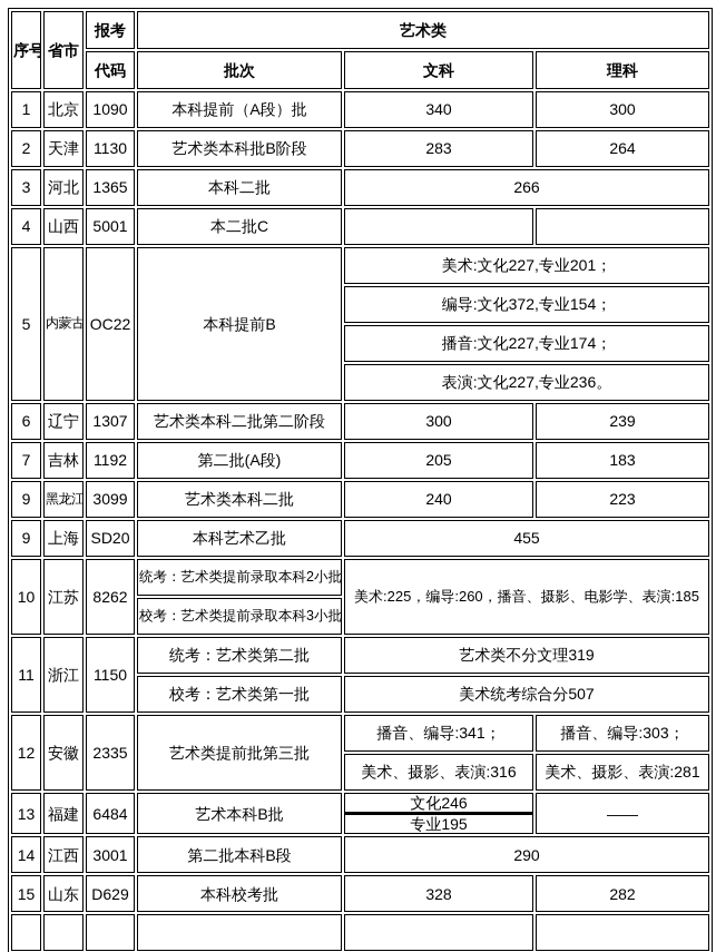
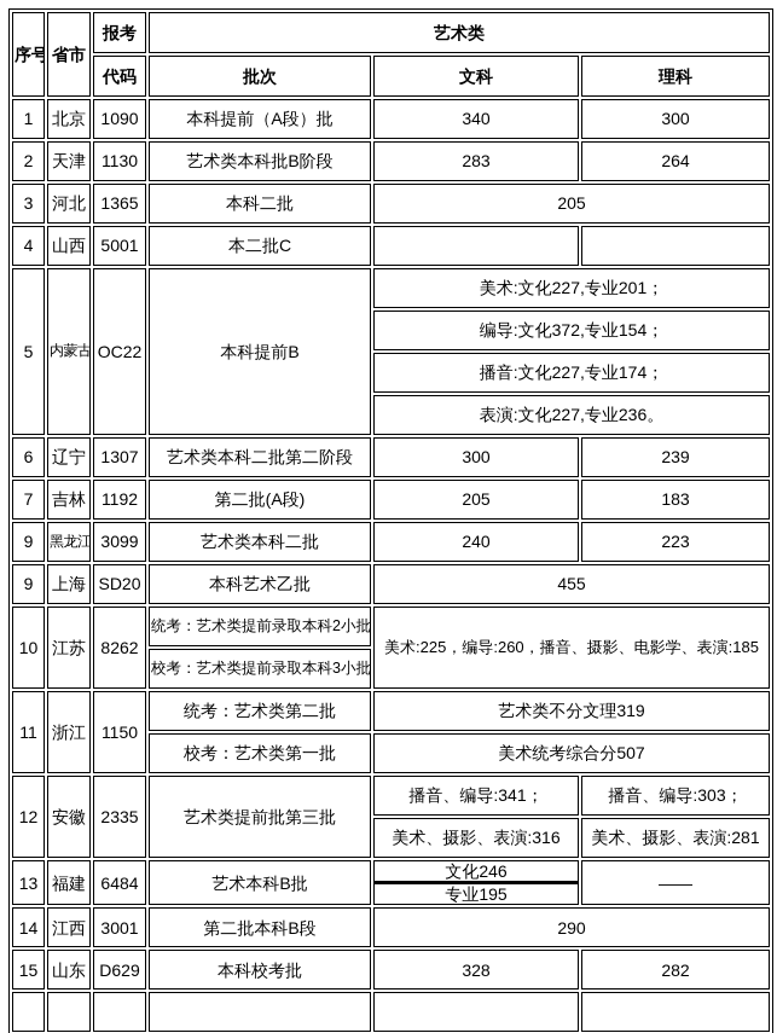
  序号	省市	报考	艺术类
  代码	批次	文科	理科
  1	北京	1090	本科提前（A段）批	340	300
  2	天津	1130	艺术类本科批B阶段	283	264
- 3	河北	1365	本科二批	266
+ 3	河北	1365	本科二批	205
  4	山西	5001	本二批C
  5	内蒙古	OC22	本科提前B	美术:文化227,专业201；
  编导:文化372,专业154；
  播音:文化227,专业174；
  表演:文化227,专业236。
  6	辽宁	1307	艺术类本科二批第二阶段	300	239
  7	吉林	1192	第二批(A段)	205	183
  9	黑龙江	3099	艺术类本科二批	240	223
  9	上海	SD20	本科艺术乙批	455
  10	江苏	8262	统考：艺术类提前录取本科2小批	美术:225，编导:260，播音、摄影、电影学、表演:185
  校考：艺术类提前录取本科3小批
  11	浙江	1150	统考：艺术类第二批	艺术类不分文理319
  校考：艺术类第一批	美术统考综合分507
  12	安徽	2335	艺术类提前批第三批	播音、编导:341；	播音、编导:303；
  美术、摄影、表演:316	美术、摄影、表演:281
  13	福建	6484	艺术本科B批	文化246 专业195	——
  14	江西	3001	第二批本科B段	290
  15	山东	D629	本科校考批	328	282
